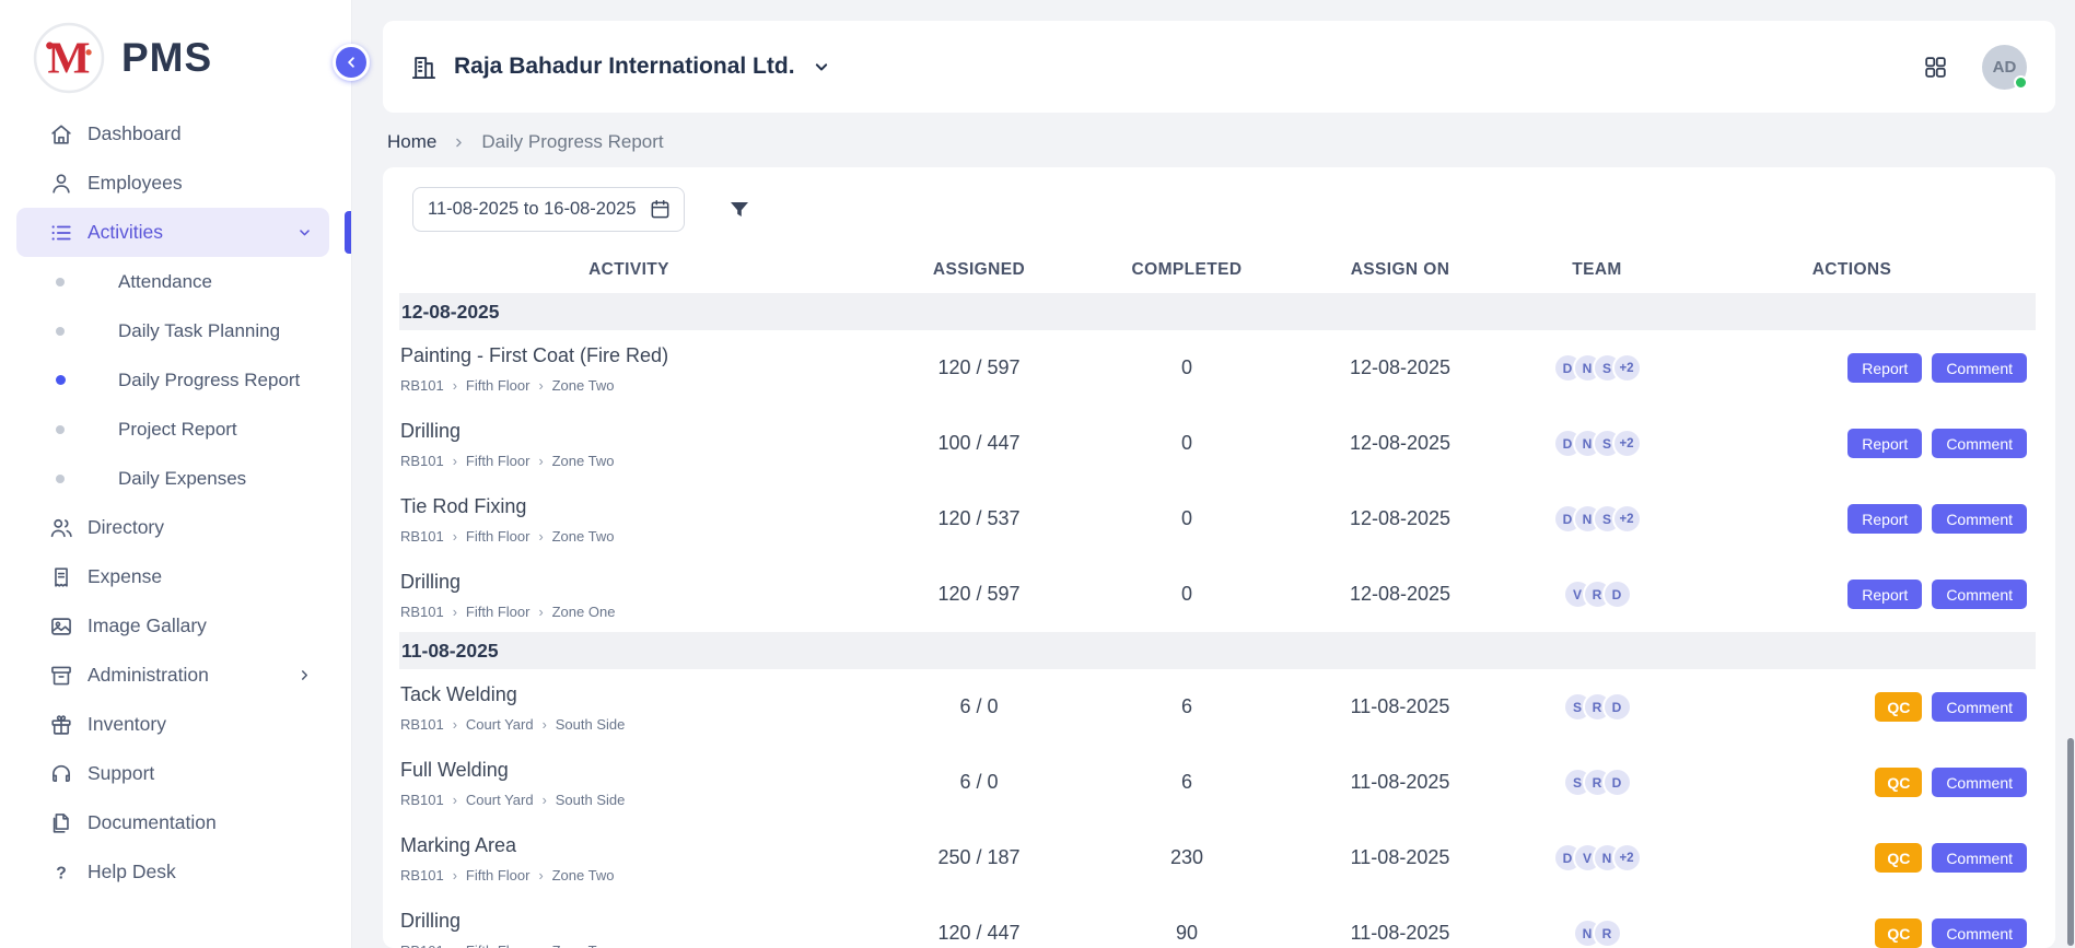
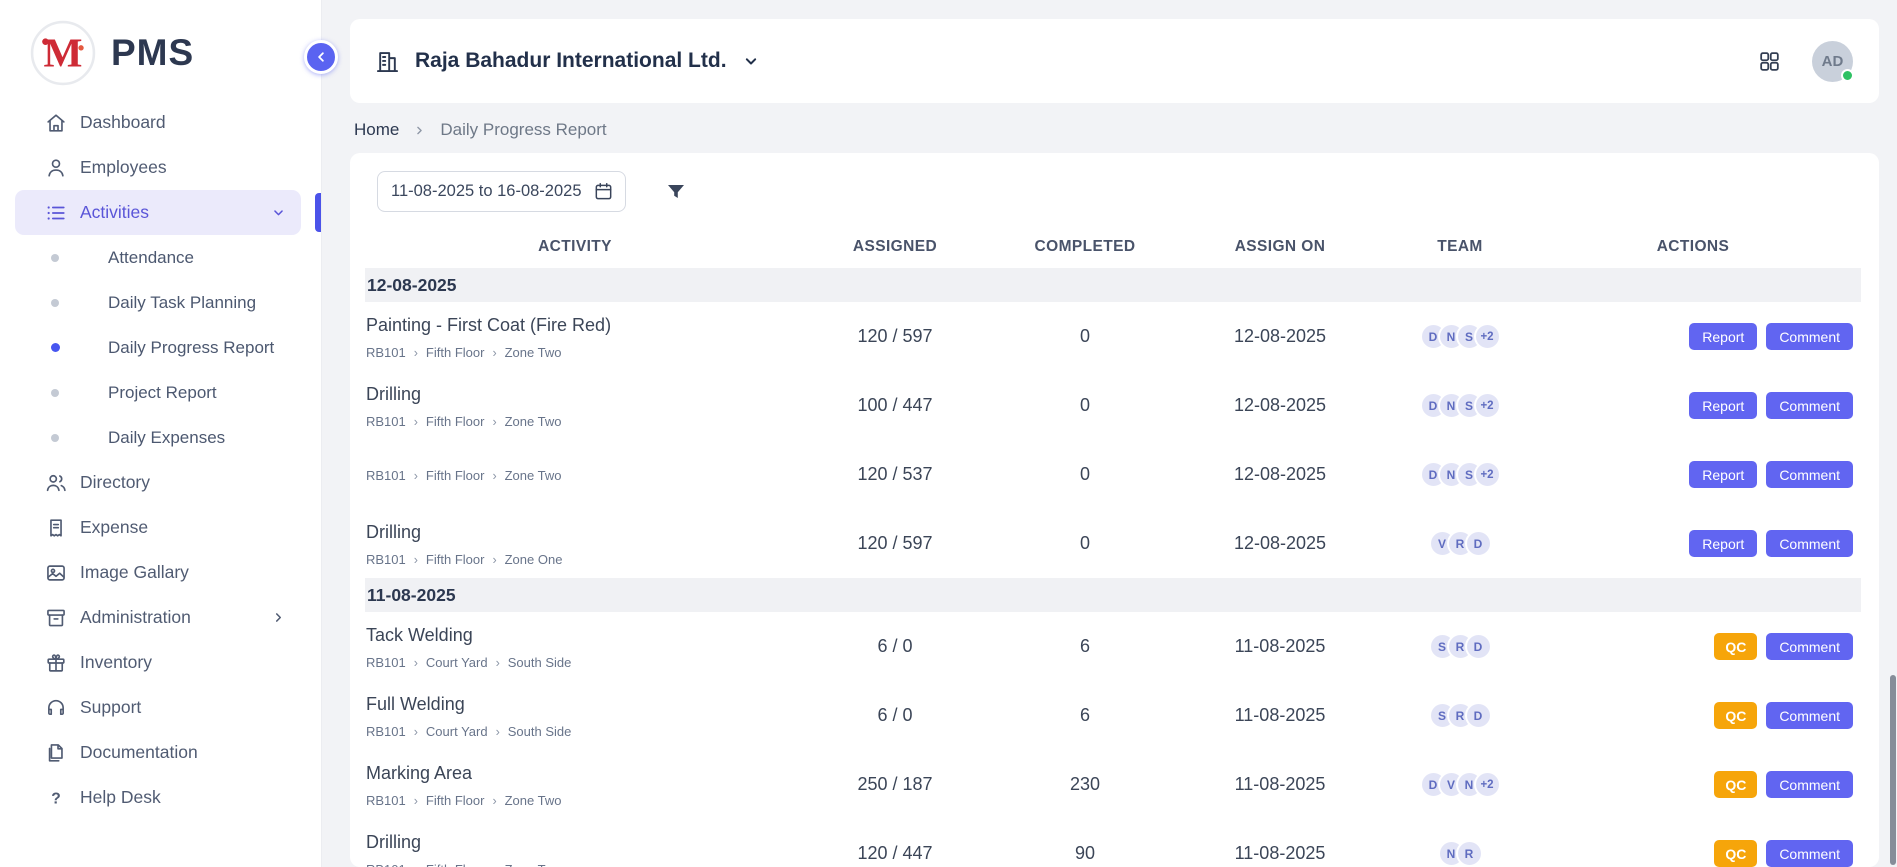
  M
  PMS
  Dashboard
  Employees
  Activities
  Attendance
  Daily Task Planning
  Daily Progress Report
  Project Report
  Daily Expenses
  Directory
  Expense
  Image Gallary
  Administration
  Inventory
  Support
  Documentation
  ?
  Help Desk
  Raja Bahadur International Ltd.
  AD
  Home
  Daily Progress Report
  11-08-2025 to 16-08-2025
  ACTIVITY
  ASSIGNED
  COMPLETED
  ASSIGN ON
  TEAM
  ACTIONS
  12-08-2025
  Painting - First Coat (Fire Red)
  RB101
  ›
  Fifth Floor
  ›
  Zone Two
  120 / 597
  0
  12-08-2025
  D
  N
  S
  +2
  Report
  Comment
  Drilling
  RB101
  ›
  Fifth Floor
  ›
  Zone Two
  100 / 447
  0
  12-08-2025
  D
  N
  S
  +2
  Report
  Comment
- Tie Rod Fixing
  RB101
  ›
  Fifth Floor
  ›
  Zone Two
  120 / 537
  0
  12-08-2025
  D
  N
  S
  +2
  Report
  Comment
  Drilling
  RB101
  ›
  Fifth Floor
  ›
  Zone One
  120 / 597
  0
  12-08-2025
  V
  R
  D
  Report
  Comment
  11-08-2025
  Tack Welding
  RB101
  ›
  Court Yard
  ›
  South Side
  6 / 0
  6
  11-08-2025
  S
  R
  D
  QC
  Comment
  Full Welding
  RB101
  ›
  Court Yard
  ›
  South Side
  6 / 0
  6
  11-08-2025
  S
  R
  D
  QC
  Comment
  Marking Area
  RB101
  ›
  Fifth Floor
  ›
  Zone Two
  250 / 187
  230
  11-08-2025
  D
  V
  N
  +2
  QC
  Comment
  Drilling
  120 / 447
  90
  11-08-2025
  N
  R
  QC
  Comment
